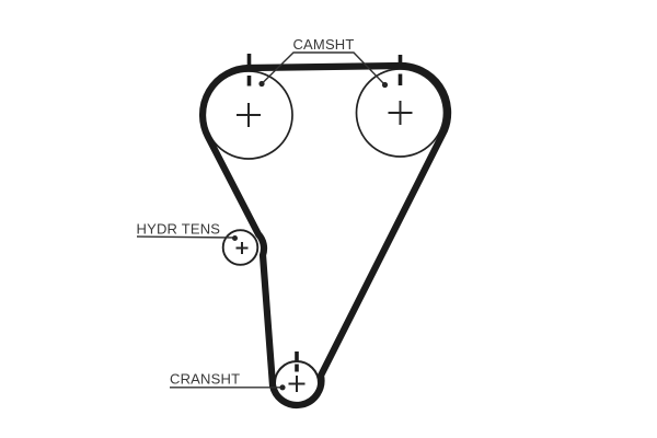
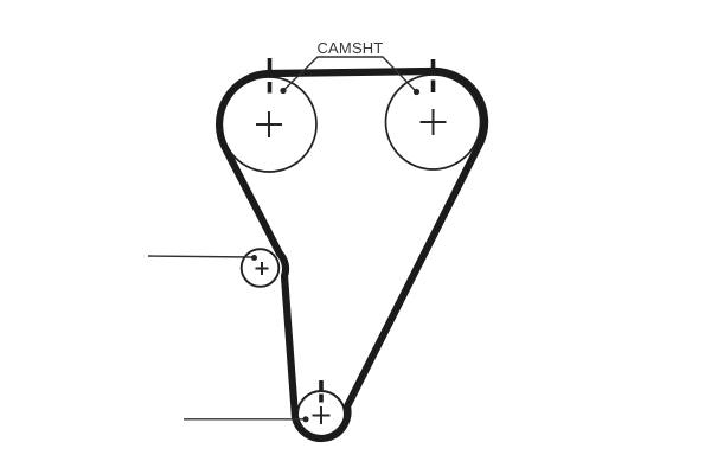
  CAMSHT
- HYDR TENS
- CRANSHT
